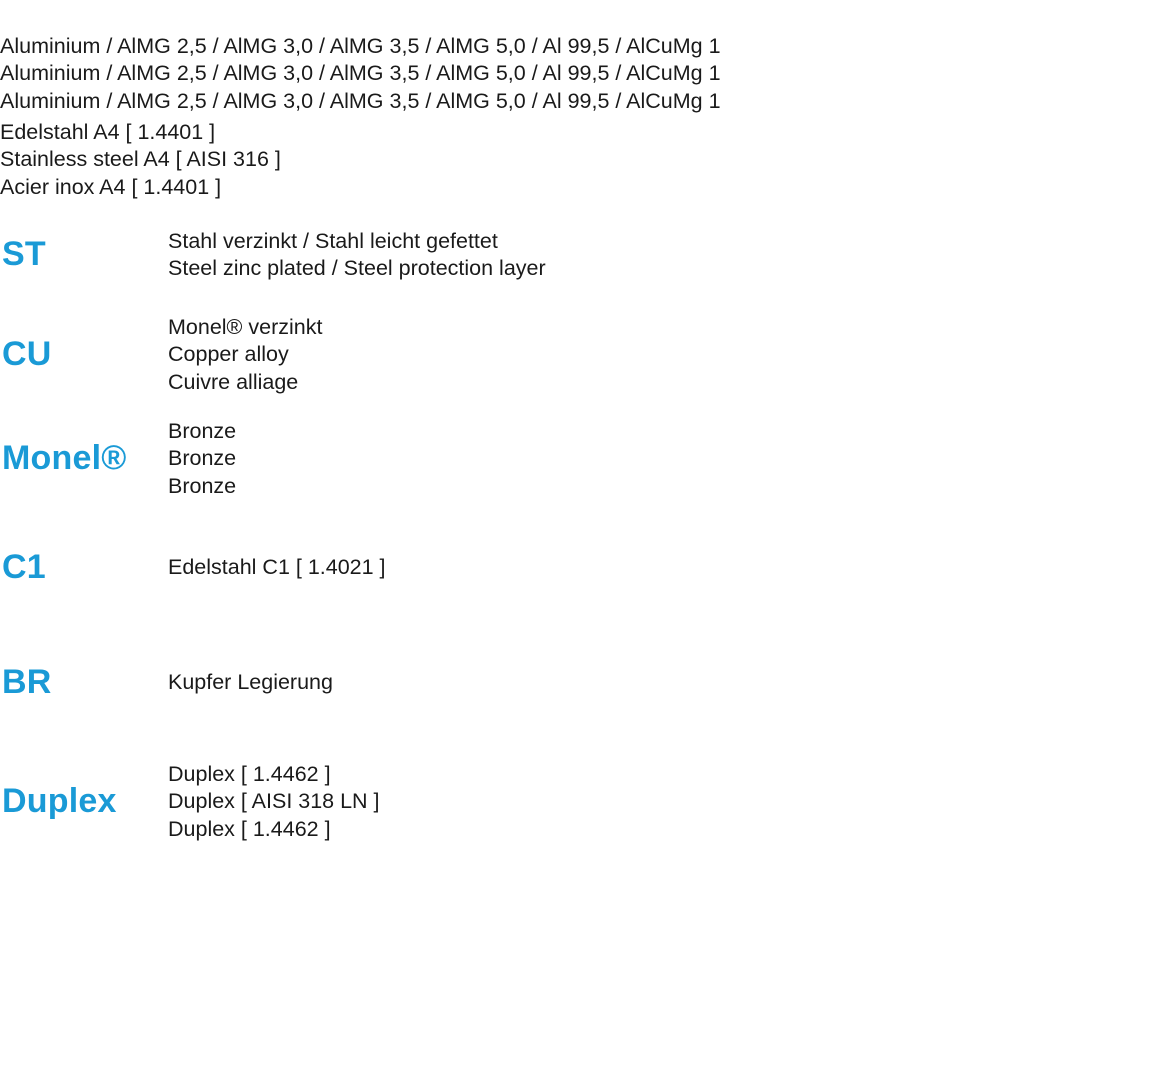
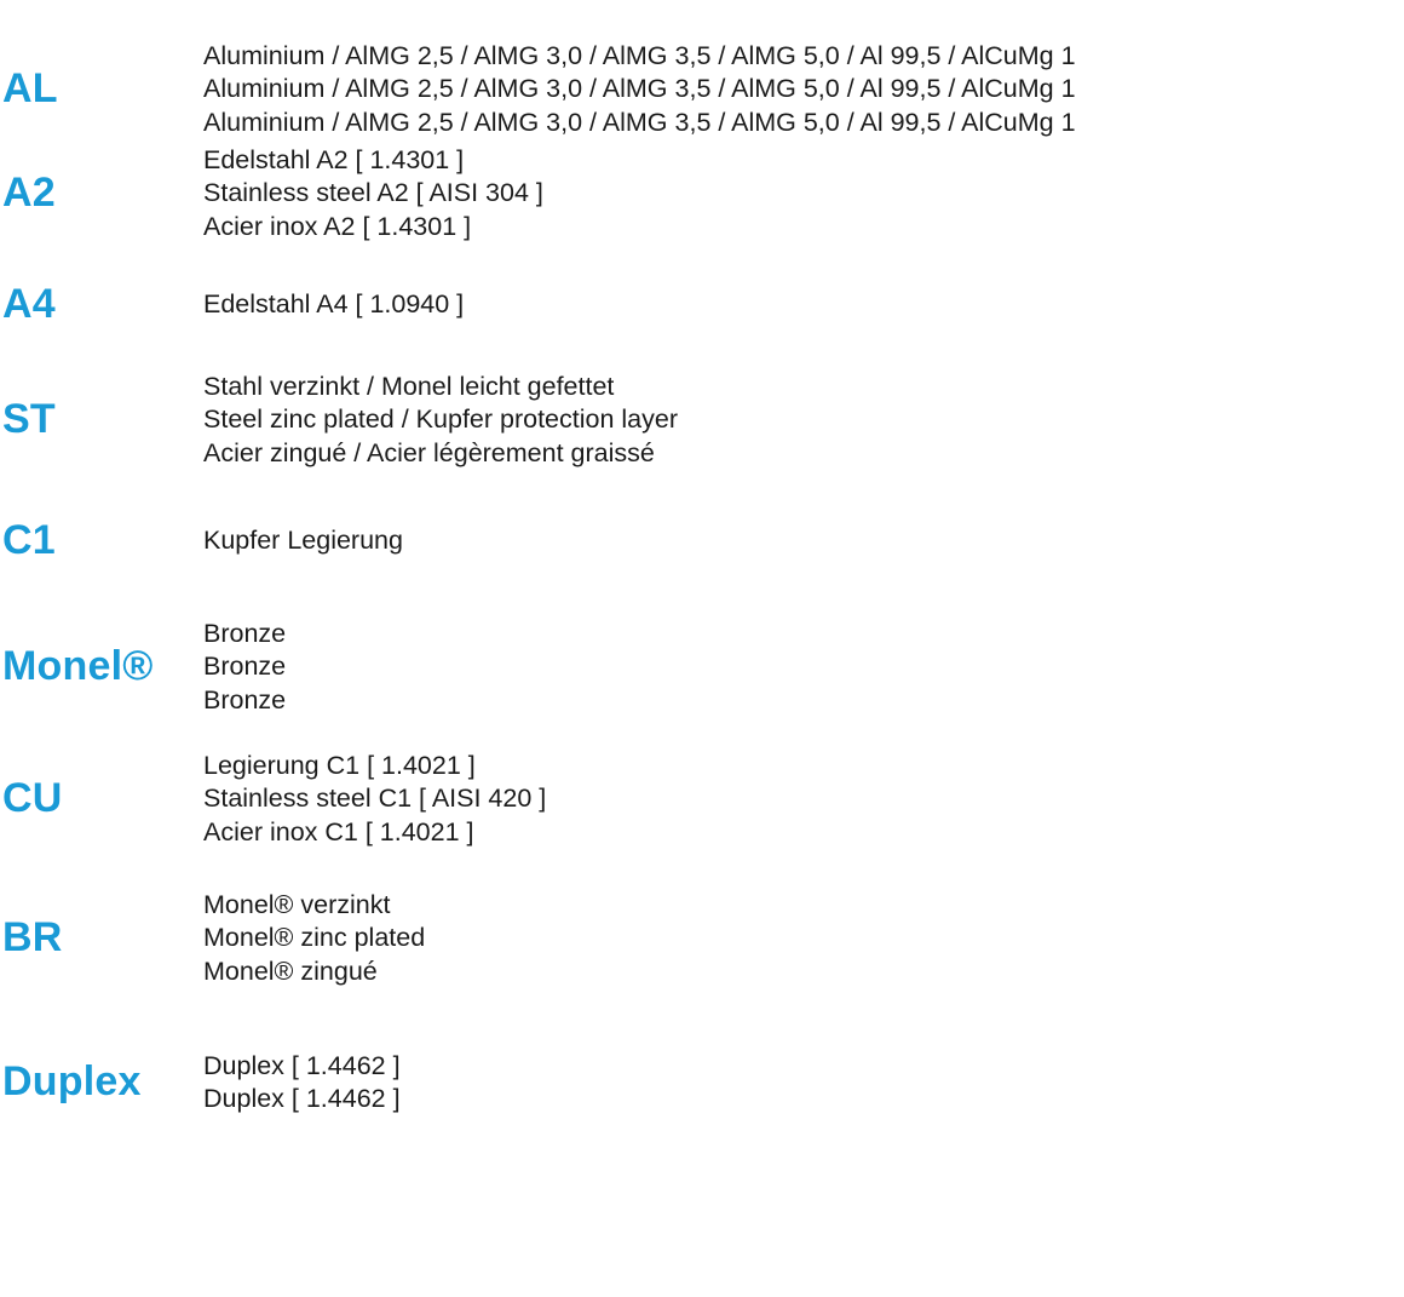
+ AL
  Aluminium / AlMG 2,5 / AlMG 3,0 / AlMG 3,5 / AlMG 5,0 / Al 99,5 / AlCuMg 1
  Aluminium / AlMG 2,5 / AlMG 3,0 / AlMG 3,5 / AlMG 5,0 / Al 99,5 / AlCuMg 1
  Aluminium / AlMG 2,5 / AlMG 3,0 / AlMG 3,5 / AlMG 5,0 / Al 99,5 / AlCuMg 1
+ A2
+ Edelstahl A2 [ 1.4301 ]
+ Stainless steel A2 [ AISI 304 ]
+ Acier inox A2 [ 1.4301 ]
+ A4
- Edelstahl A4 [ 1.4401 ]
+ Edelstahl A4 [ 1.0940 ]
- Stainless steel A4 [ AISI 316 ]
- Acier inox A4 [ 1.4401 ]
  ST
- Stahl verzinkt / Stahl leicht gefettet
+ Stahl verzinkt / Monel leicht gefettet
- Steel zinc plated / Steel protection layer
+ Steel zinc plated / Kupfer protection layer
+ Acier zingué / Acier légèrement graissé
- CU
+ C1
- Monel® verzinkt
+ Kupfer Legierung
- Copper alloy
- Cuivre alliage
  Monel®
  Bronze
  Bronze
  Bronze
- C1
+ CU
- Edelstahl C1 [ 1.4021 ]
+ Legierung C1 [ 1.4021 ]
+ Stainless steel C1 [ AISI 420 ]
+ Acier inox C1 [ 1.4021 ]
  BR
- Kupfer Legierung
+ Monel® verzinkt
+ Monel® zinc plated
+ Monel® zingué
  Duplex
  Duplex [ 1.4462 ]
- Duplex [ AISI 318 LN ]
  Duplex [ 1.4462 ]
